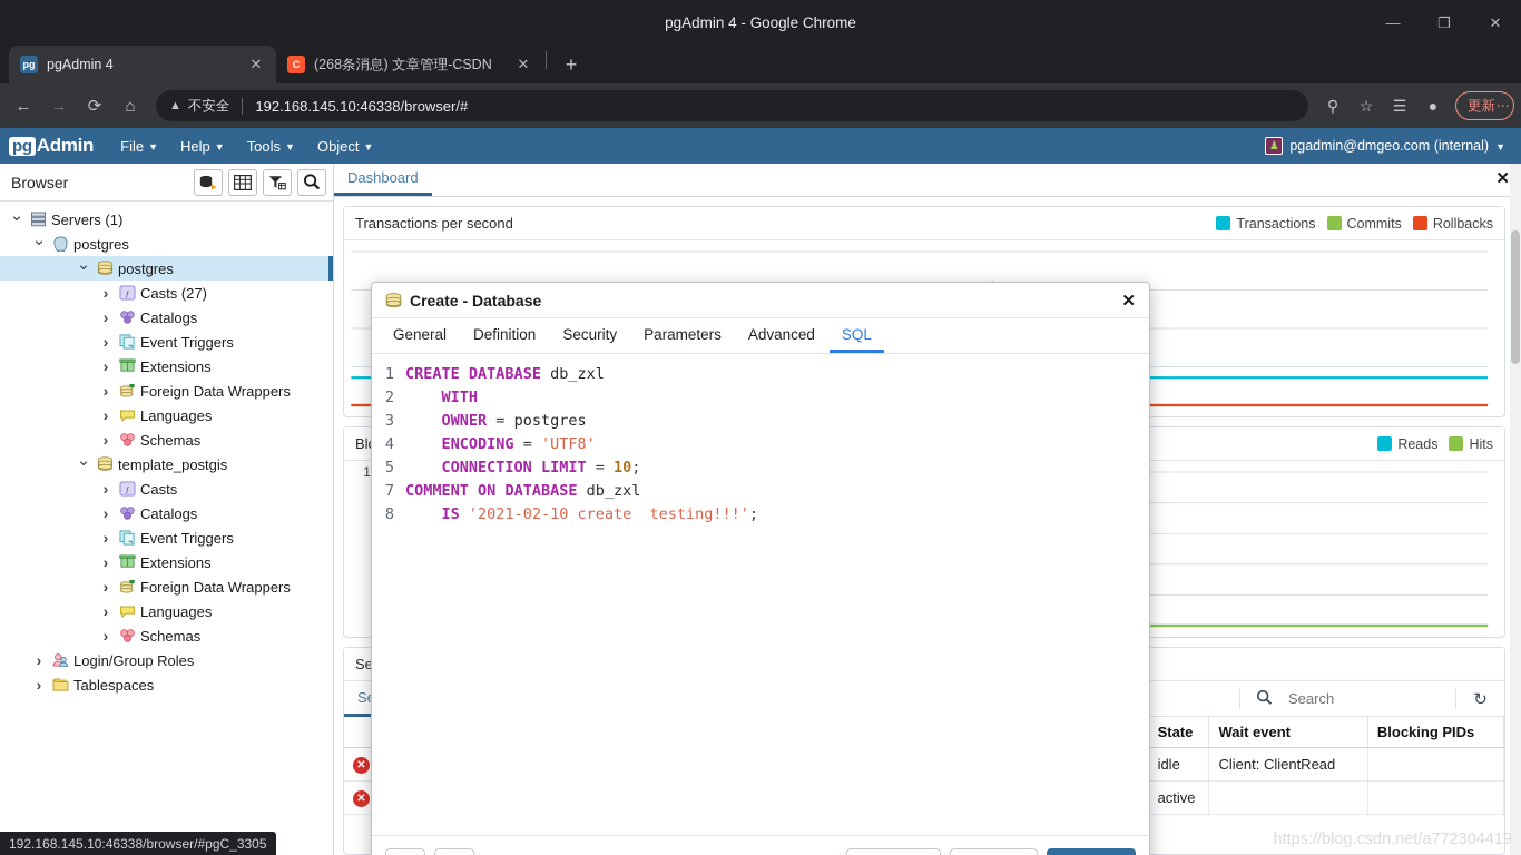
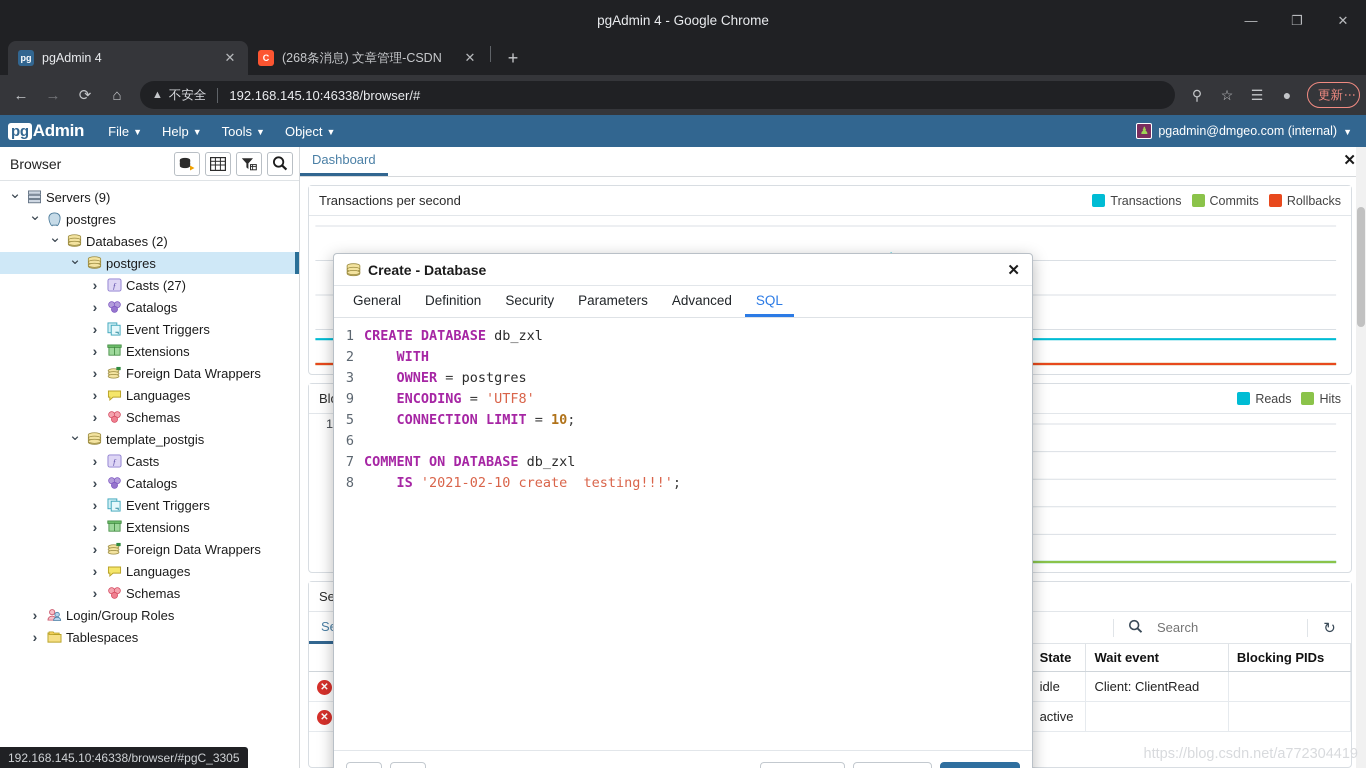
  pgAdmin 4 - Google Chrome
  —
  ❐
  ✕
  pg
  pgAdmin 4
  ✕
  C
  (268条消息) 文章管理-CSDN
  ✕
  +
  ←
  →
  ⟳
  ⌂
  ▲
  不安全
  192.168.145.10:46338/browser/#
  ⚲
  ☆
  ☰
  ●
  更新
  pg
  Admin
  File
  ▼
  Help
  ▼
  Tools
  ▼
  Object
  ▼
  ♟
  pgadmin@dmgeo.com (internal)
  ▼
  Browser
- Servers (1)
+ Servers (9)
  postgres
+ Databases (2)
  postgres
  ƒ
  Casts (27)
  Catalogs
  Event Triggers
  Extensions
  Foreign Data Wrappers
  Languages
  Schemas
  template_postgis
  ƒ
  Casts
  Catalogs
  Event Triggers
  Extensions
  Foreign Data Wrappers
  Languages
  Schemas
  Login/Group Roles
  Tablespaces
  Dashboard
  ✕
  Transactions per second
  Transactions
  Commits
  Rollbacks
  Reads
  Hits
  Search
  ↻
  Create - Database
  ✕
  General
  Definition
  Security
  Parameters
  Advanced
  SQL
  1
  CREATE DATABASE db_zxl
  2
  WITH
  3
  OWNER = postgres
- 4
+ 9
  ENCODING = 'UTF8'
  5
  CONNECTION LIMIT = 10;
+ 6
  7
  COMMENT ON DATABASE db_zxl
  8
  IS '2021-02-10 create testing!!!';
  https://blog.csdn.net/a772304419
  192.168.145.10:46338/browser/#pgC_3305
